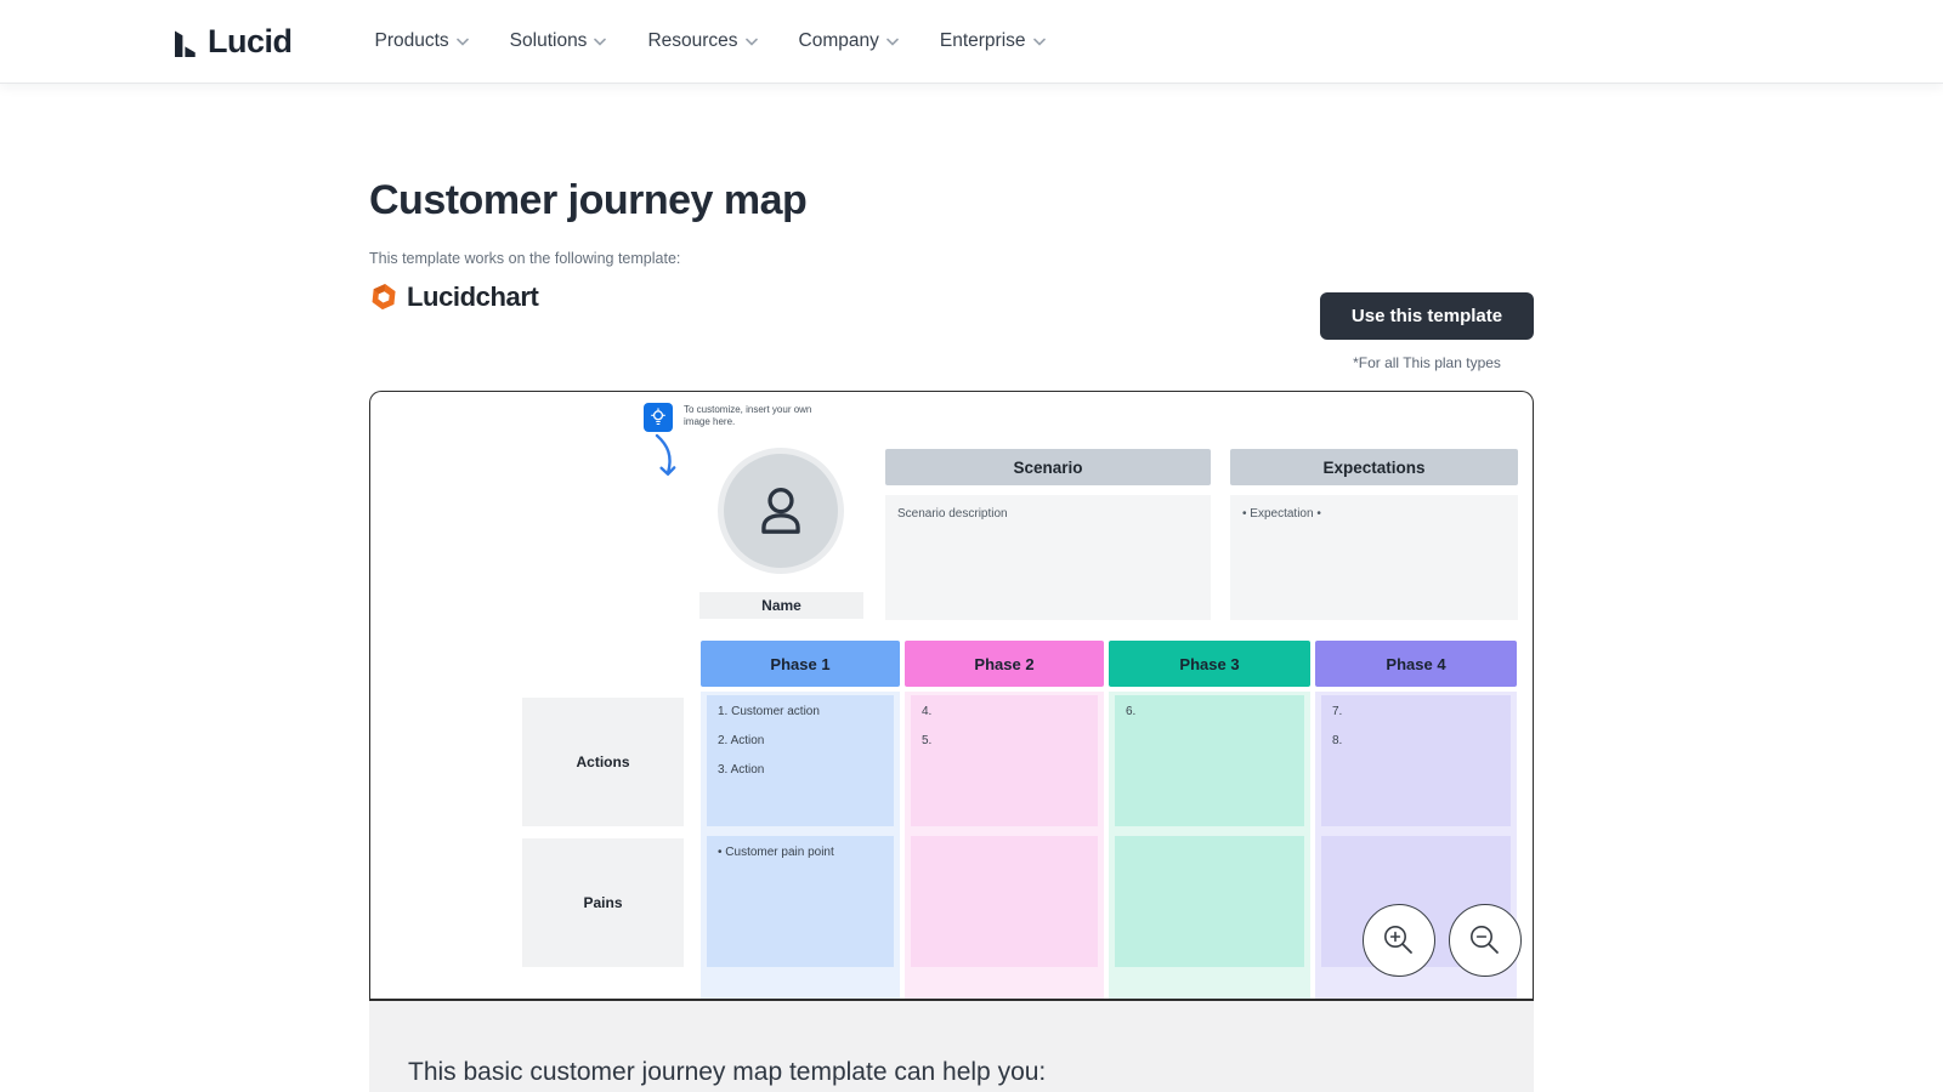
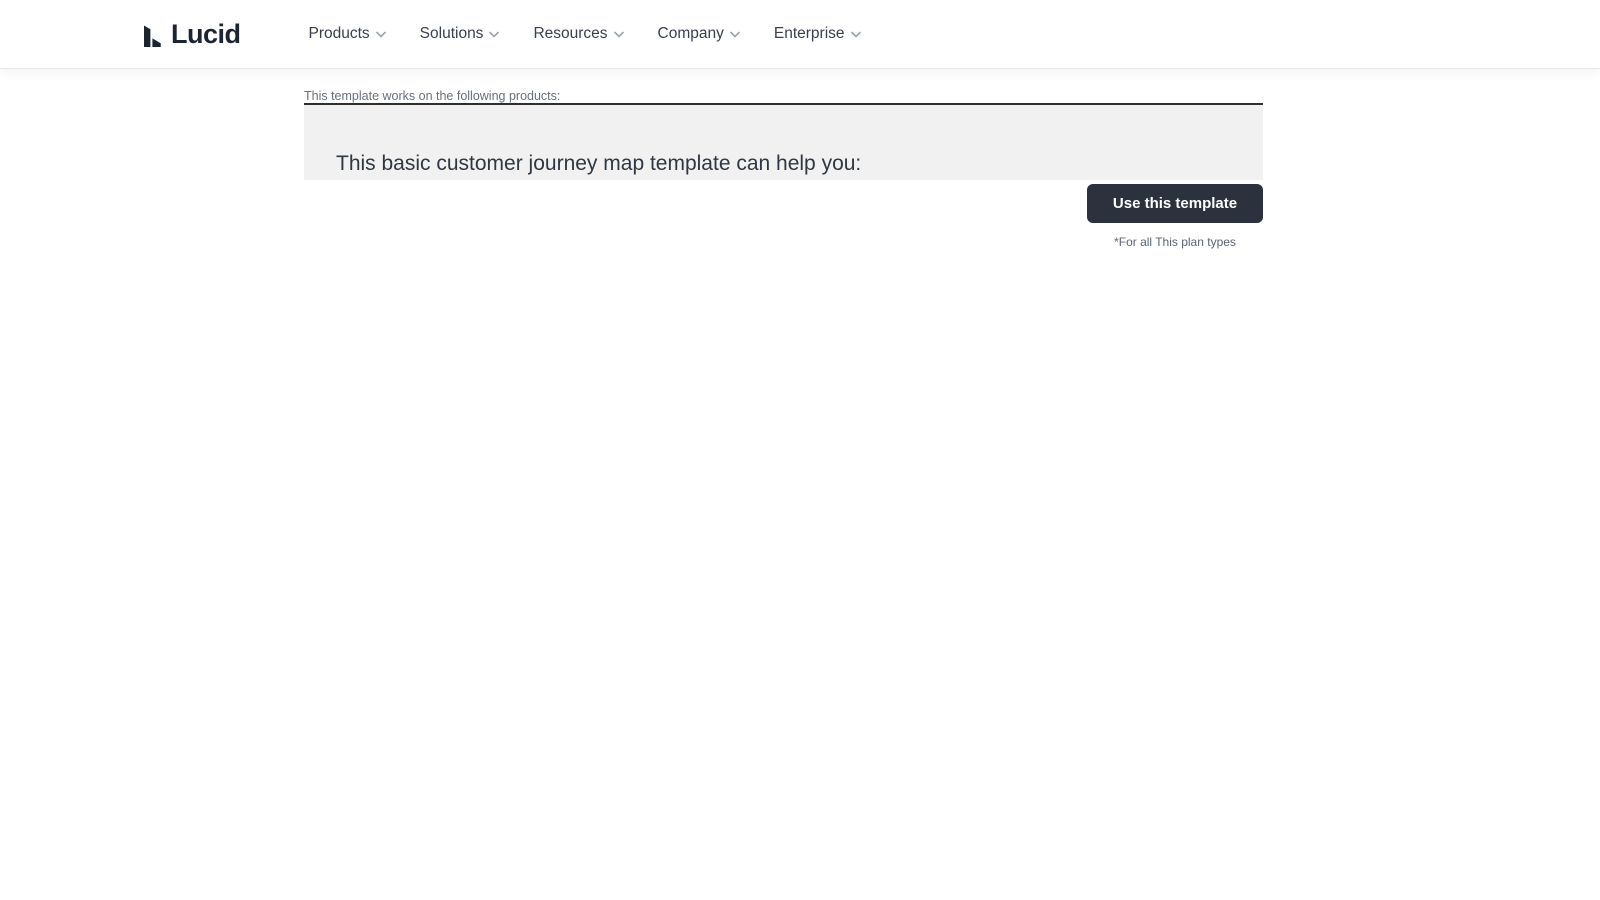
  Lucid
  Products
  Solutions
  Resources
  Company
  Enterprise
- Customer journey map
- This template works on the following template:
+ This template works on the following products:
- Lucidchart
  Use this template
  *For all This plan types
- To customize, insert your own image here.
- Name
- Scenario
- Scenario description
- Expectations
- • Expectation •
- Phase 1
- Phase 2
- Phase 3
- Phase 4
- Actions
- Pains
- 1. Customer action
- 2. Action
- 3. Action
- 4.
- 5.
- 6.
- 7.
- 8.
- • Customer pain point
  This basic customer journey map template can help you:
